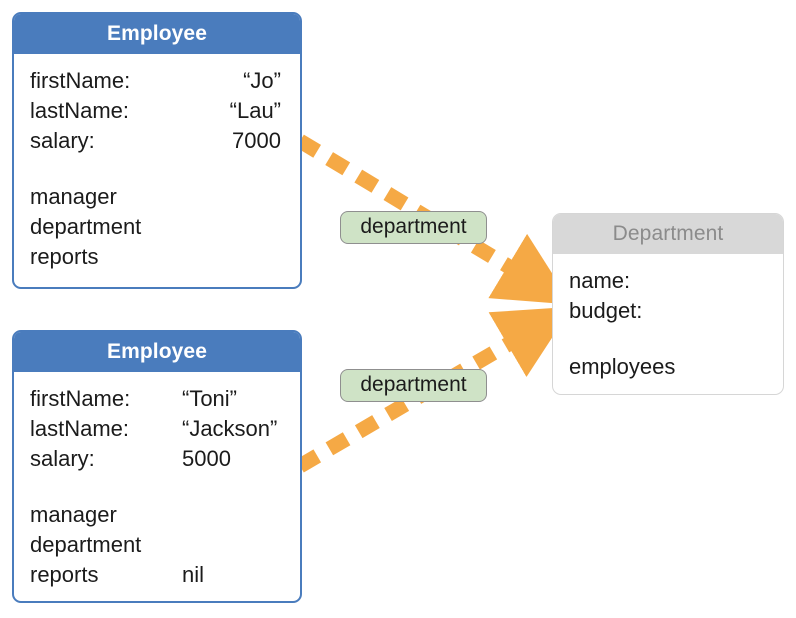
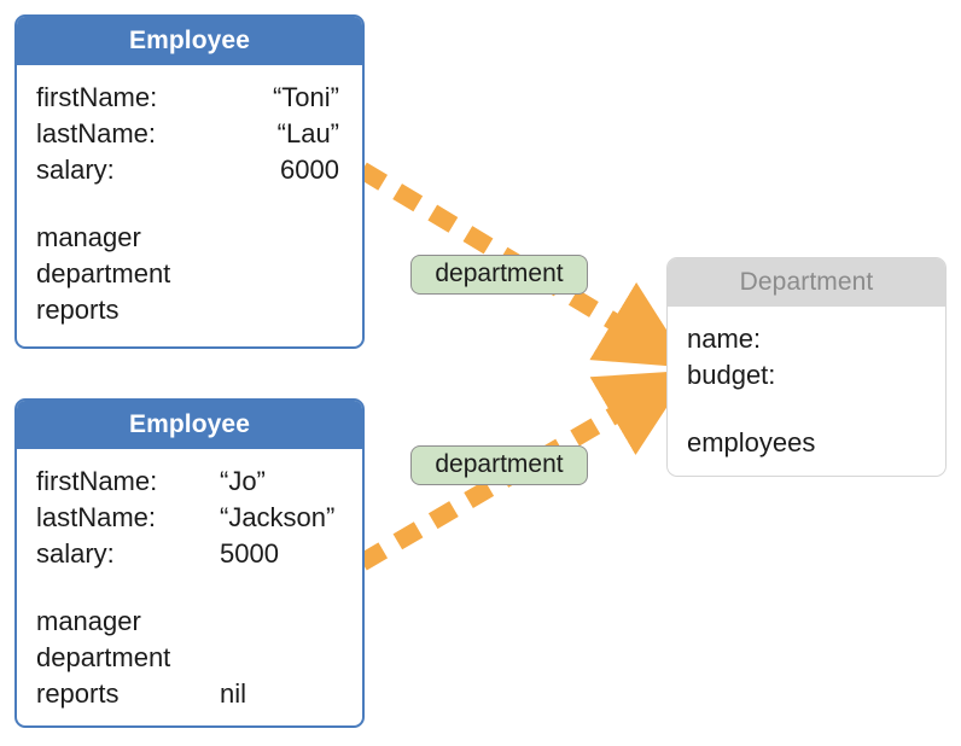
  Employee
  firstName:
- “Jo”
+ “Toni”
  lastName:
  “Lau”
  salary:
- 7000
+ 6000
  manager
  department
  reports
  Employee
  firstName:
- “Toni”
+ “Jo”
  lastName:
  “Jackson”
  salary:
  5000
  manager
  department
  reports
  nil
  Department
  name:
  budget:
  employees
  department
  department
